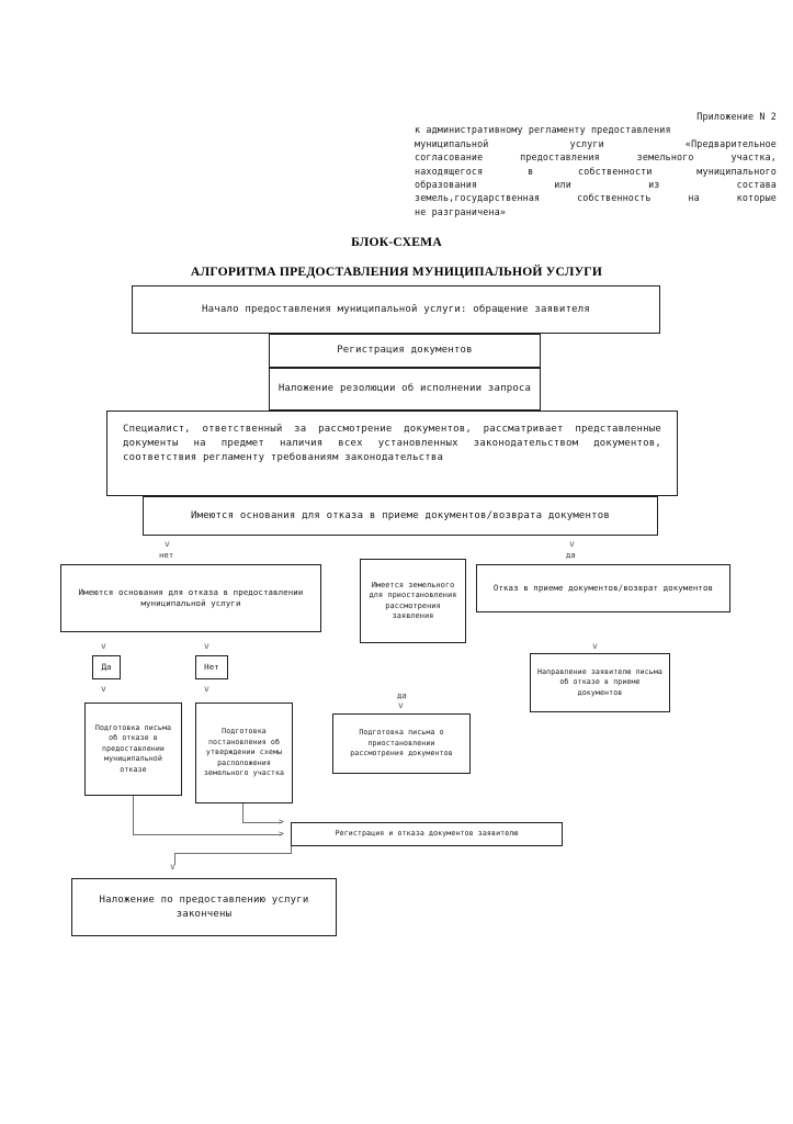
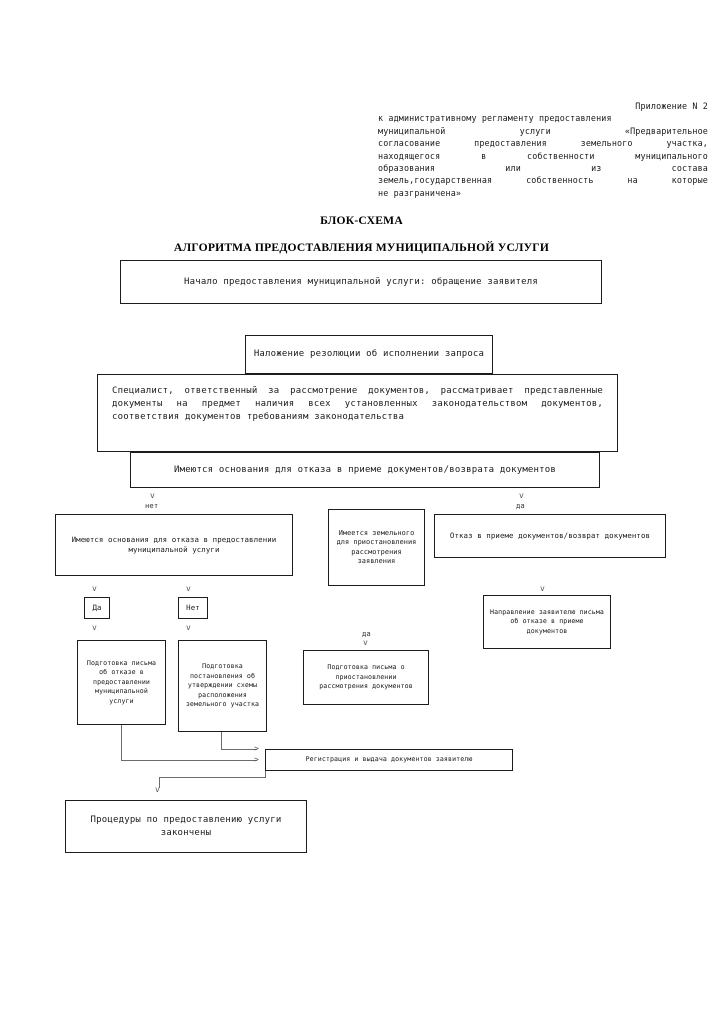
  Приложение N 2
  к административному регламенту предоставления
  муниципальной услуги «Предварительное
  согласование предоставления земельного участка,
  находящегося в собственности муниципального
  образования или из состава
  земель,государственная собственность на которые
  не разграничена»
  БЛОК-СХЕМА
  АЛГОРИТМА ПРЕДОСТАВЛЕНИЯ МУНИЦИПАЛЬНОЙ УСЛУГИ
  Начало предоставления муниципальной услуги: обращение заявителя
- Регистрация документов
  Наложение резолюции об исполнении запроса
- Специалист, ответственный за рассмотрение документов, рассматривает представленные документы на предмет наличия всех установленных законодательством документов, соответствия регламенту требованиям законодательства
+ Специалист, ответственный за рассмотрение документов, рассматривает представленные документы на предмет наличия всех установленных законодательством документов, соответствия документов требованиям законодательства
  Имеются основания для отказа в приеме документов/возврата документов
  v
  нет
  v
  да
  Имеются основания для отказа в предоставлении муниципальной услуги
  Имеется земельного для приостановления рассмотрения заявления
  Отказ в приеме документов/возврат документов
  v
  v
  Да
  Нет
  v
  v
  да
  v
  v
- Подготовка письма об отказе в предоставлении муниципальной отказе
+ Подготовка письма об отказе в предоставлении муниципальной услуги
  Подготовка постановления об утверждении схемы расположения земельного участка
  Подготовка письма о приостановлении рассмотрения документов
  Направление заявителю письма об отказе в приеме документов
  >
  >
- Регистрация и отказа документов заявителю
+ Регистрация и выдача документов заявителю
  v
- Наложение по предоставлению услуги закончены
+ Процедуры по предоставлению услуги закончены
